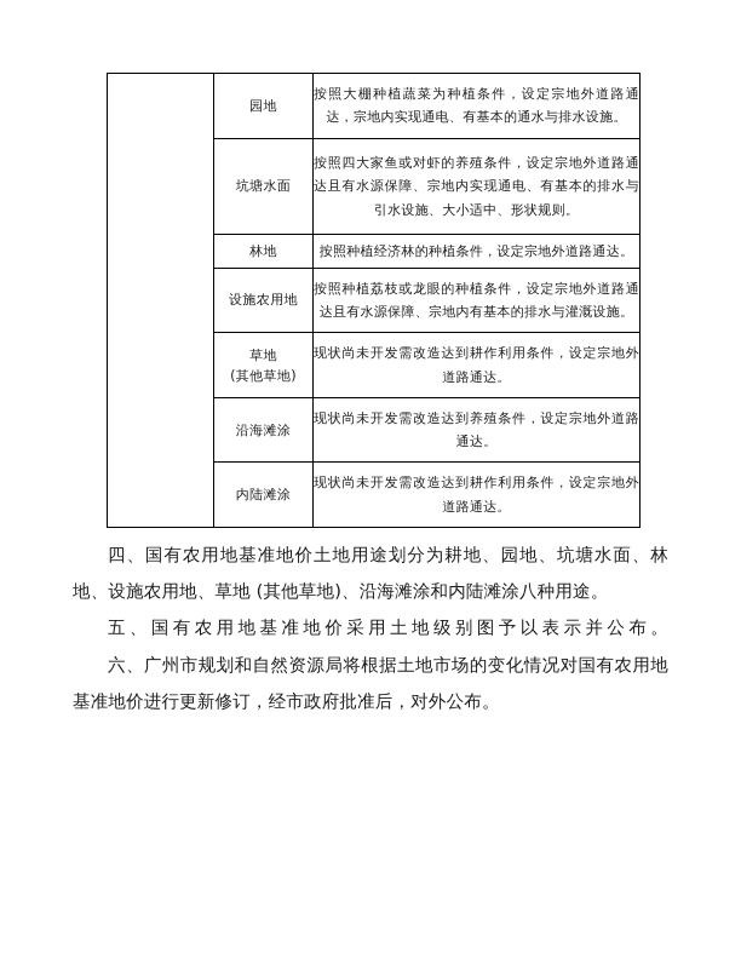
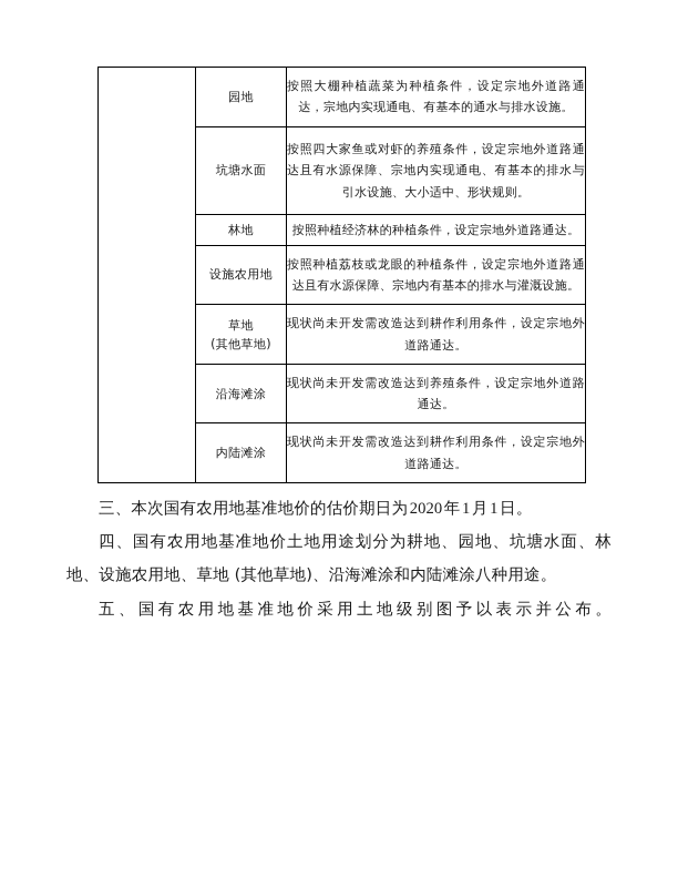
  	园地	按照大棚种植蔬菜为种植条件，设定宗地外道路通达，宗地内实现通电、有基本的通水与排水设施。
  坑塘水面	按照四大家鱼或对虾的养殖条件，设定宗地外道路通达且有水源保障、宗地内实现通电、有基本的排水与引水设施、大小适中、形状规则。
  林地	按照种植经济林的种植条件，设定宗地外道路通达。
  设施农用地	按照种植荔枝或龙眼的种植条件，设定宗地外道路通达且有水源保障、宗地内有基本的排水与灌溉设施。
  草地 (其他草地)	现状尚未开发需改造达到耕作利用条件，设定宗地外道路通达。
  沿海滩涂	现状尚未开发需改造达到养殖条件，设定宗地外道路通达。
  内陆滩涂	现状尚未开发需改造达到耕作利用条件，设定宗地外道路通达。
+ 三、本次国有农用地基准地价的估价期日为2020年1月1日。
  四、国有农用地基准地价土地用途划分为耕地、园地、坑塘水面、林地、设施农用地、草地 (其他草地)、沿海滩涂和内陆滩涂八种用途。
  五、国有农用地基准地价采用土地级别图予以表示并公布。
- 六、广州市规划和自然资源局将根据土地市场的变化情况对国有农用地基准地价进行更新修订，经市政府批准后，对外公布。
